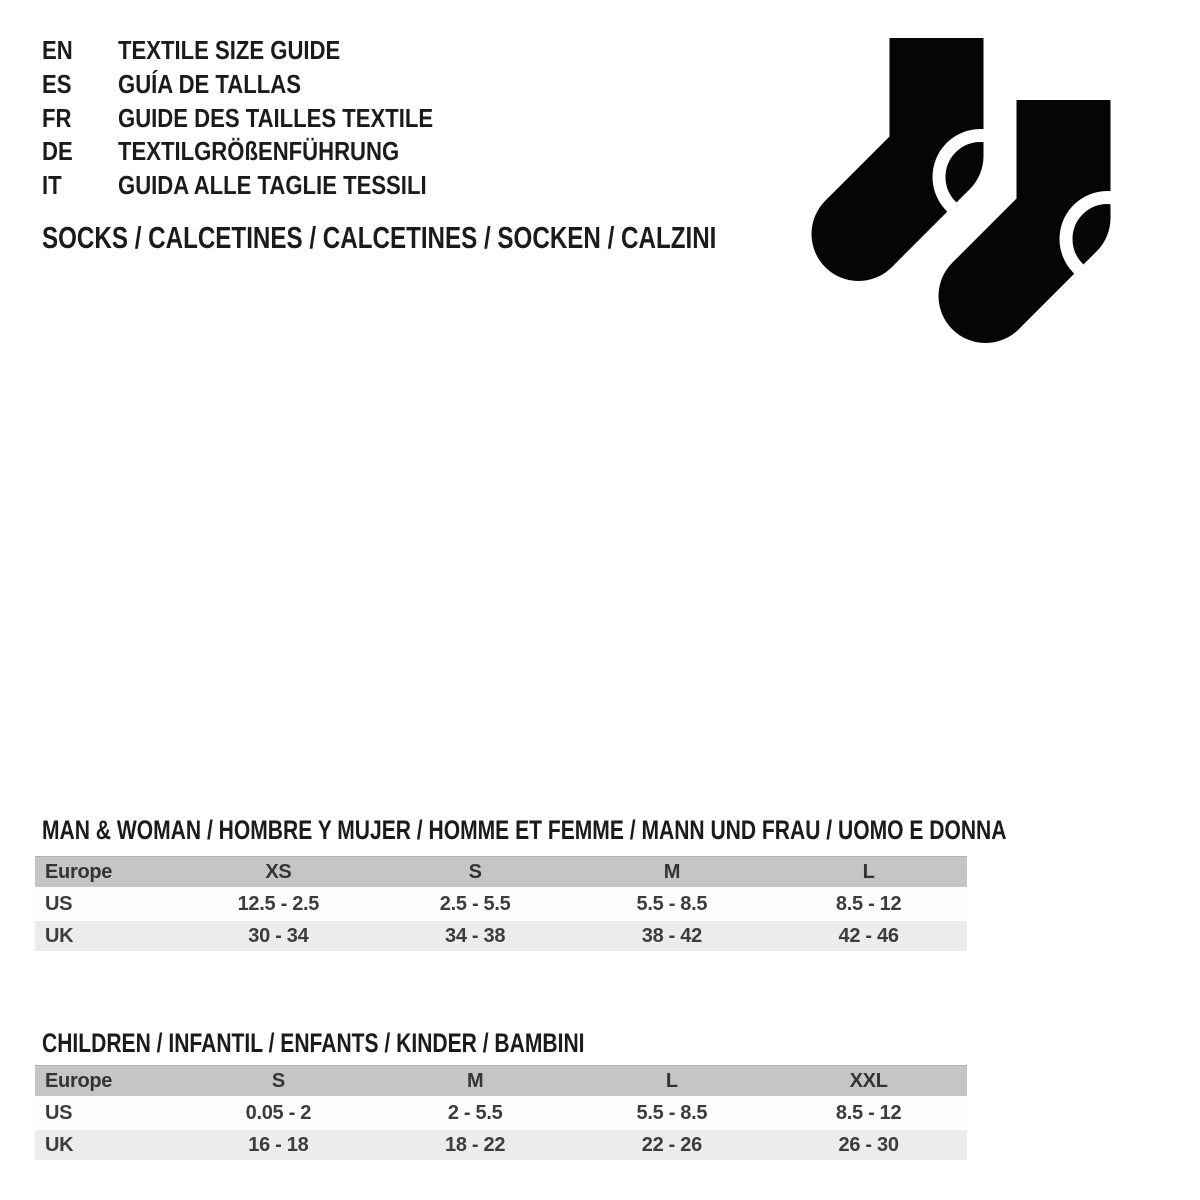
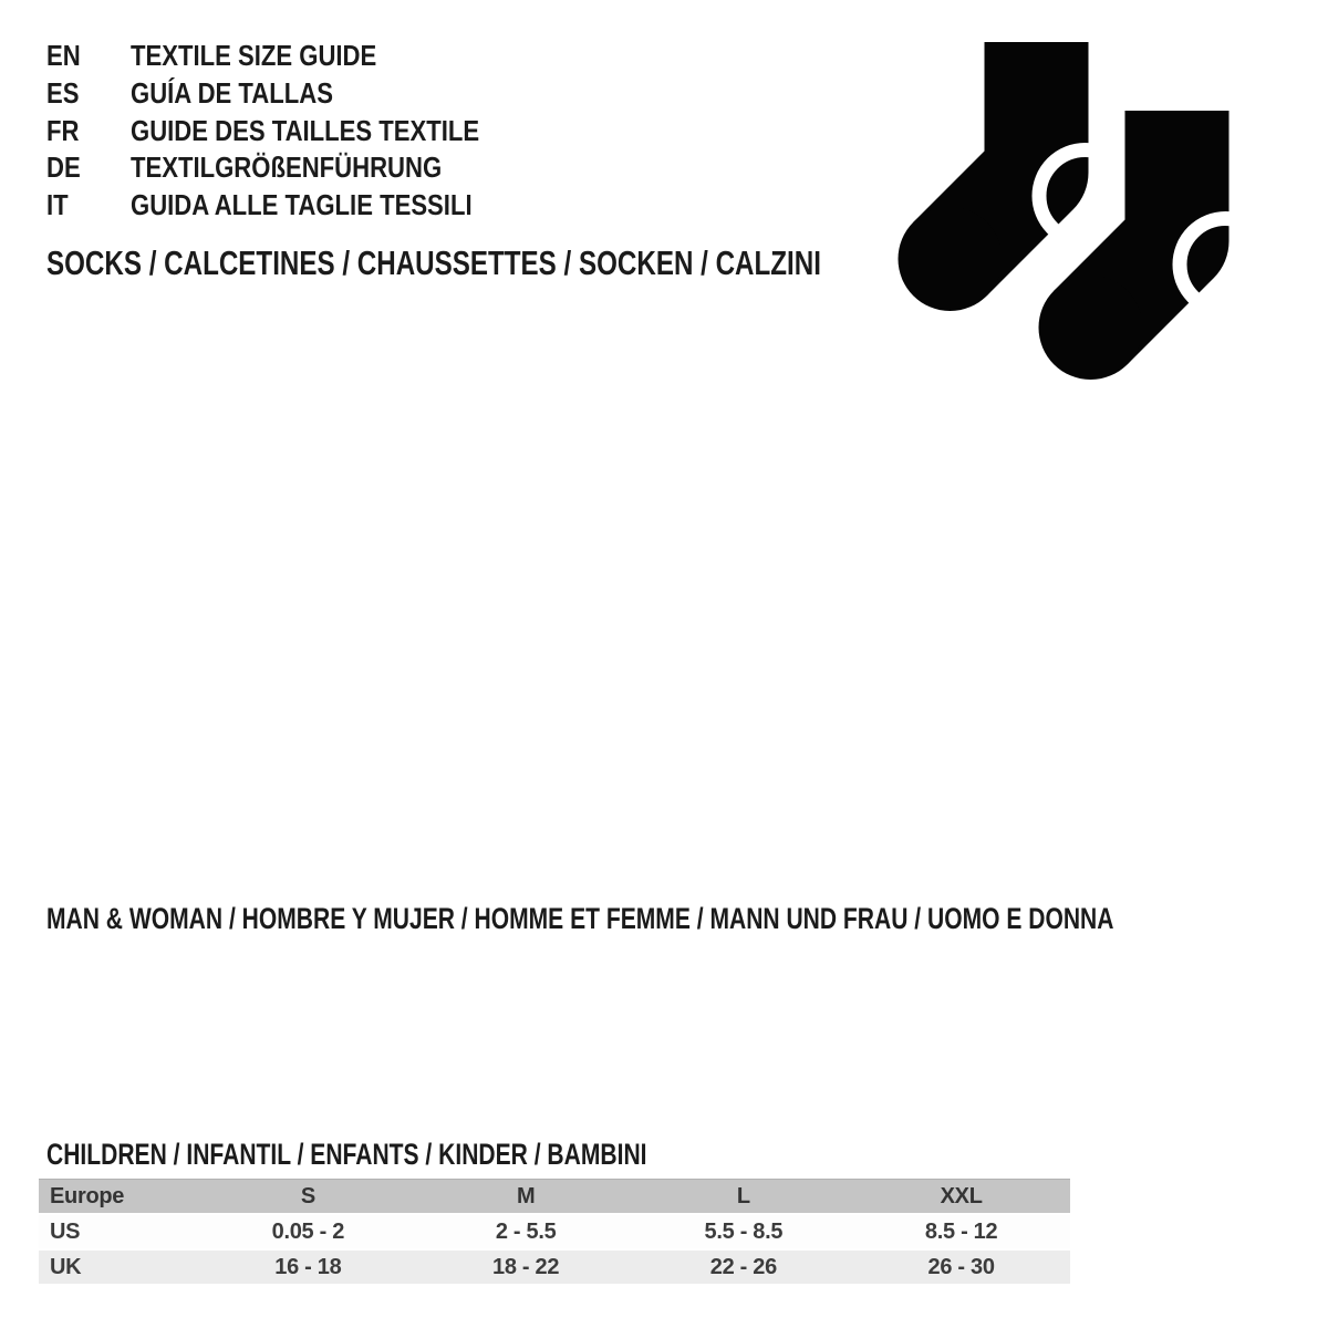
  EN
  TEXTILE SIZE GUIDE
  ES
  GUÍA DE TALLAS
  FR
  GUIDE DES TAILLES TEXTILE
  DE
  TEXTILGRÖßENFÜHRUNG
  IT
  GUIDA ALLE TAGLIE TESSILI
- SOCKS / CALCETINES / CALCETINES / SOCKEN / CALZINI
+ SOCKS / CALCETINES / CHAUSSETTES / SOCKEN / CALZINI
  MAN & WOMAN / HOMBRE Y MUJER / HOMME ET FEMME / MANN UND FRAU / UOMO E DONNA
- Europe	XS	S	M	L
- US	12.5 - 2.5	2.5 - 5.5	5.5 - 8.5	8.5 - 12
- UK	30 - 34	34 - 38	38 - 42	42 - 46
  CHILDREN / INFANTIL / ENFANTS / KINDER / BAMBINI
  Europe	S	M	L	XXL
  US	0.05 - 2	2 - 5.5	5.5 - 8.5	8.5 - 12
  UK	16 - 18	18 - 22	22 - 26	26 - 30
